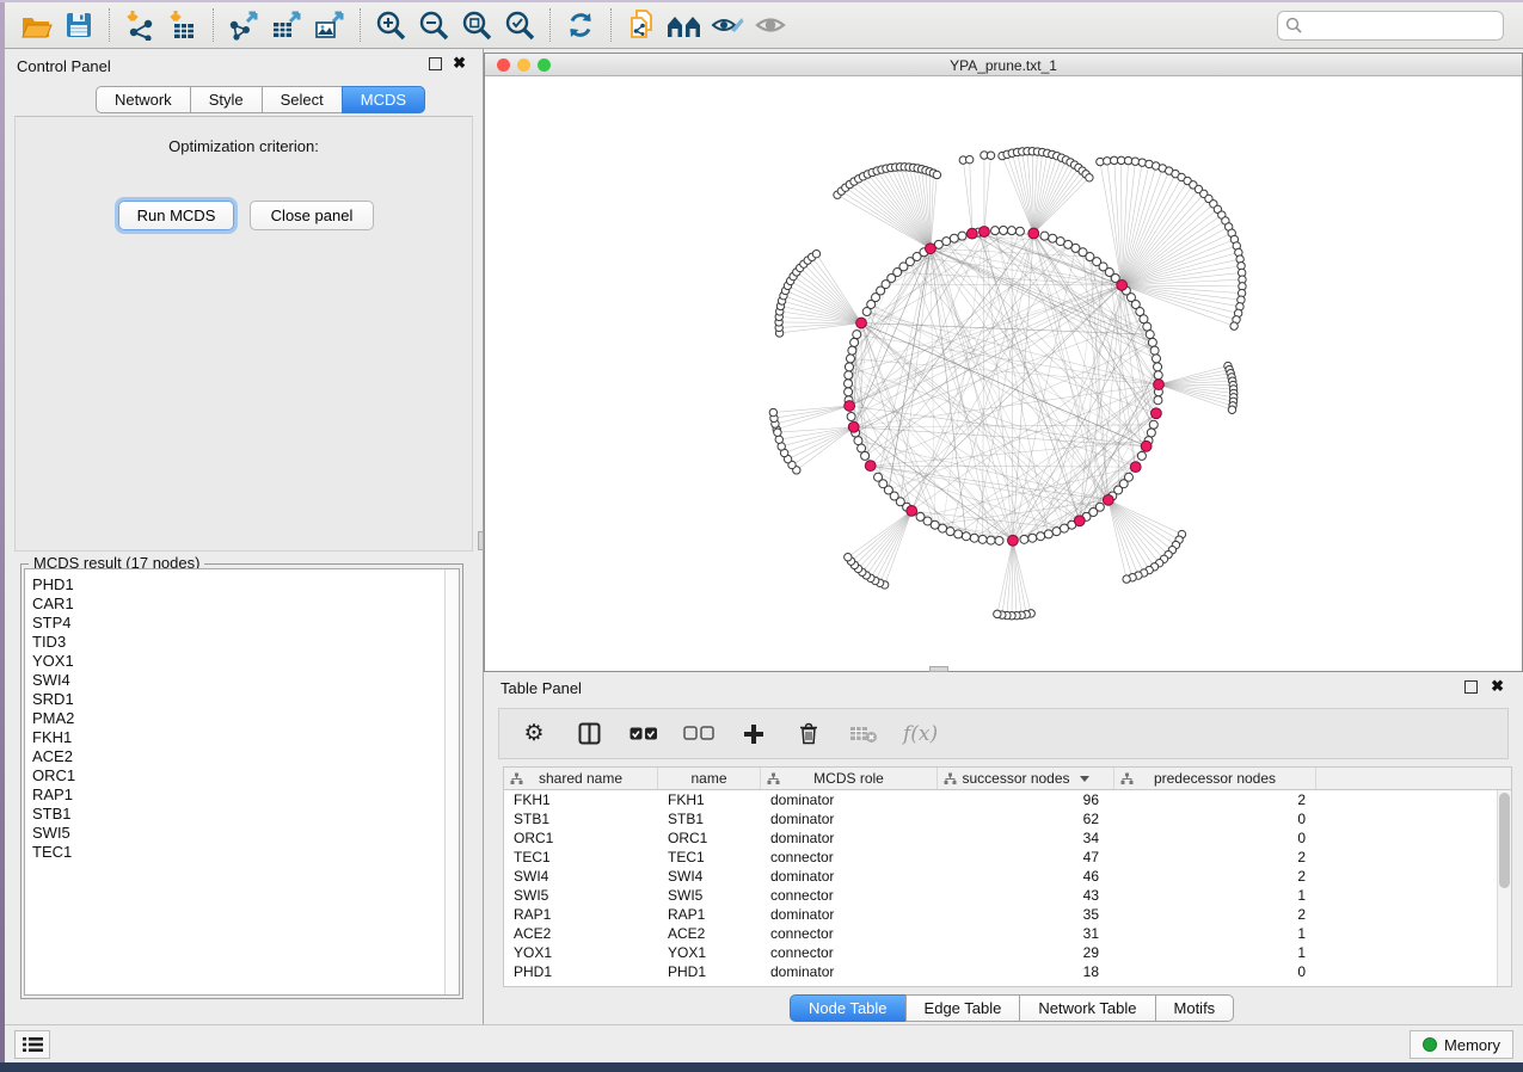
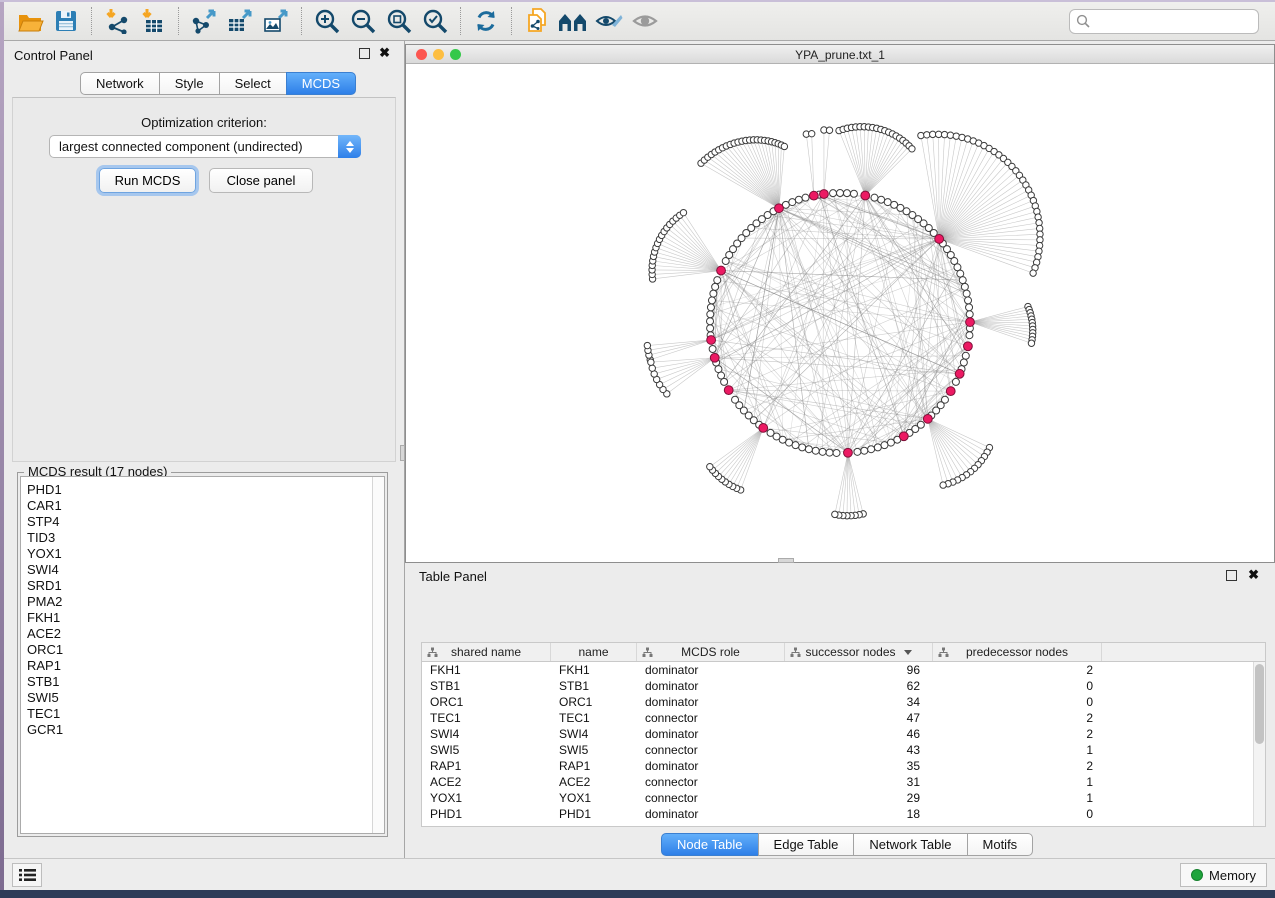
  Control Panel
  ✖
  Network
  Style
  Select
  MCDS
  Optimization criterion:
+ largest connected component (undirected)
  Run MCDS
  Close panel
  MCDS result (17 nodes)
  PHD1
  CAR1
  STP4
  TID3
  YOX1
  SWI4
  SRD1
  PMA2
  FKH1
  ACE2
  ORC1
  RAP1
  STB1
  SWI5
  TEC1
+ GCR1
  YPA_prune.txt_1
  Table Panel
  ✖
- ⚙
- f(x)
  shared name
  name
  MCDS role
  successor nodes
  predecessor nodes
  FKH1
  FKH1
  dominator
  96
  2
  STB1
  STB1
  dominator
  62
  0
  ORC1
  ORC1
  dominator
  34
  0
  TEC1
  TEC1
  connector
  47
  2
  SWI4
  SWI4
  dominator
  46
  2
  SWI5
  SWI5
  connector
  43
  1
  RAP1
  RAP1
  dominator
  35
  2
  ACE2
  ACE2
  connector
  31
  1
  YOX1
  YOX1
  connector
  29
  1
  PHD1
  PHD1
  dominator
  18
  0
  Node Table
  Edge Table
  Network Table
  Motifs
  Memory
